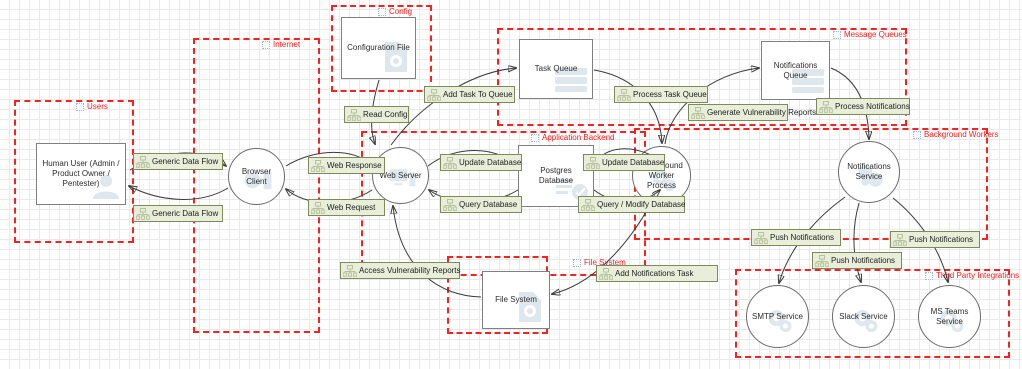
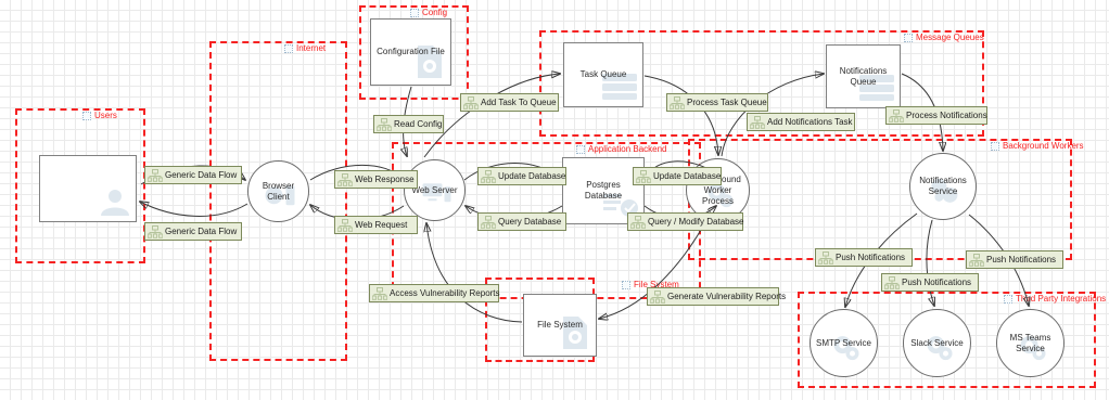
- Human User (Admin / Product Owner / Pentester)
  Browser Client
  Web Server
  Configuration File
  Task Queue
  Notifications Queue
  Postgres Database
  ound Worker Process
  Notifications Service
  File System
  SMTP Service
  Slack Service
  MS Teams Service
  Generic Data Flow
  Generic Data Flow
  Web Response
  Web Request
  Read Config
  Add Task To Queue
  Process Task Queue
- Generate Vulnerability Reports
+ Add Notifications Task
  Process Notifications
  Update Database
  Query Database
  Update Database
  Query / Modify Database
  Access Vulnerability Reports
- Add Notifications Task
+ Generate Vulnerability Reports
  Push Notifications
  Push Notifications
  Push Notifications
  Users
  Internet
  Config
  Message Queues
  Application Backend
  Background Workers
  File Sstem
  Thrd Party Integrations
